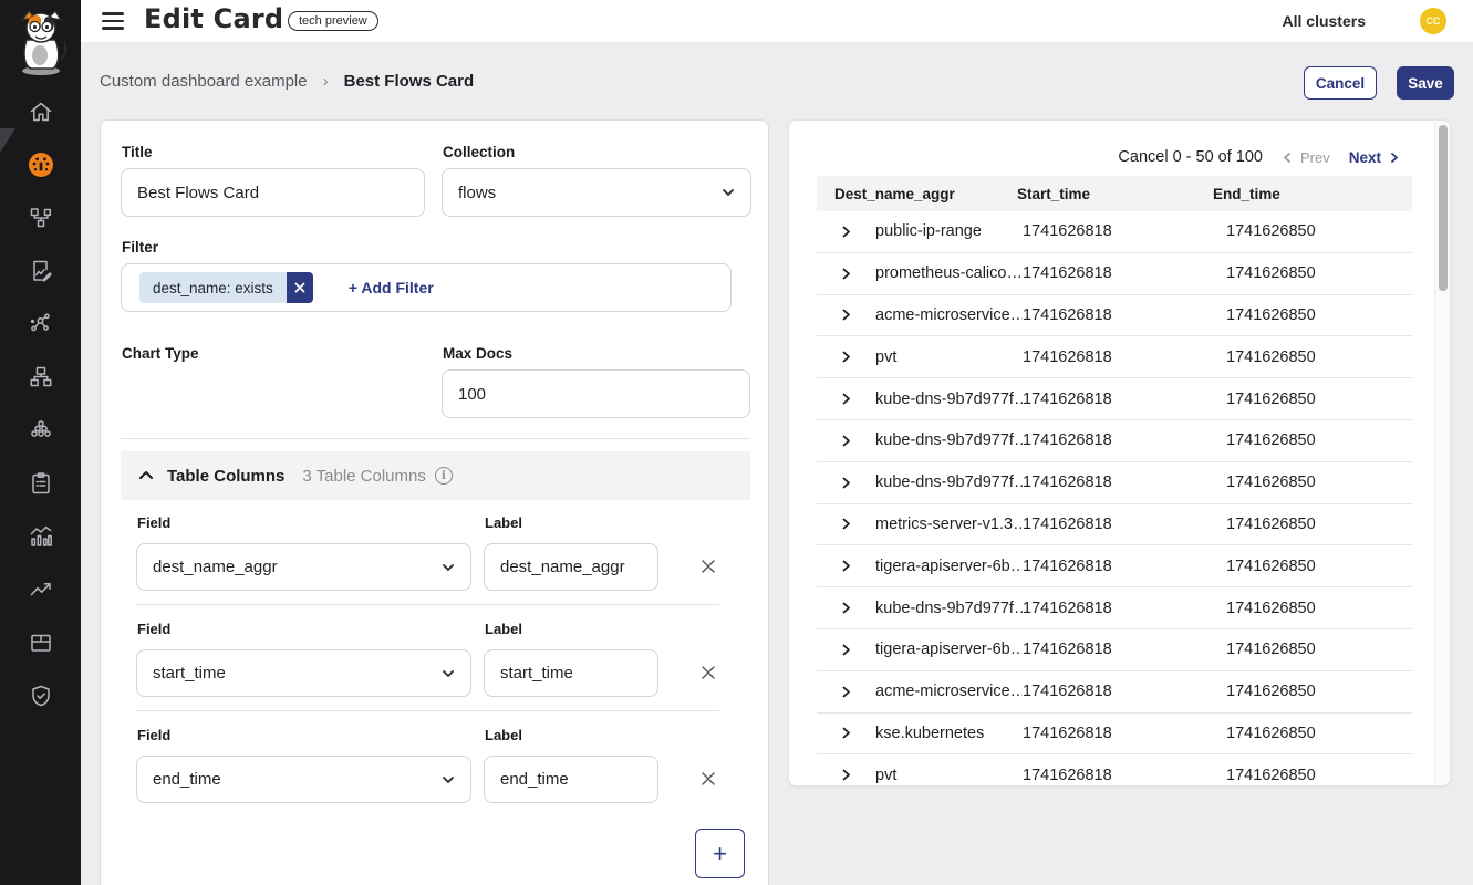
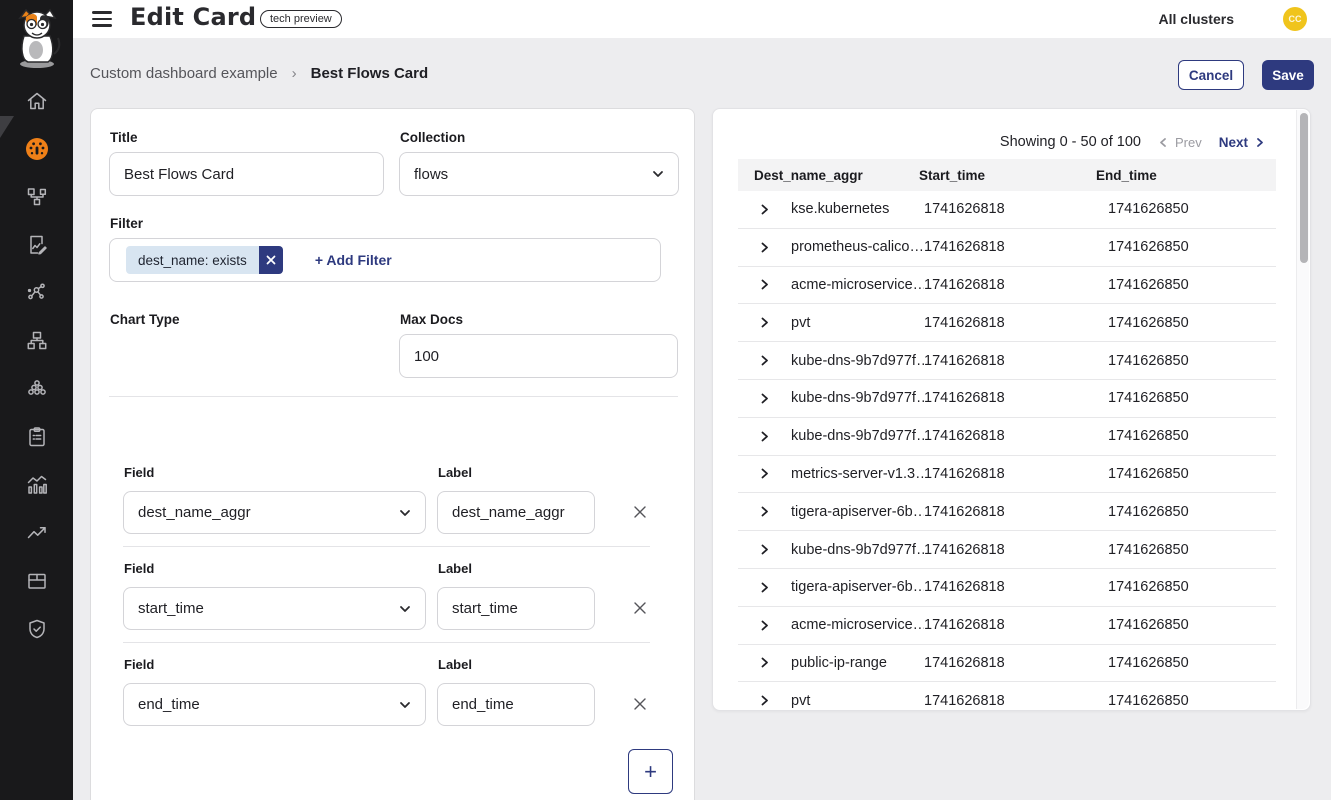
  Edit Card
  tech preview
  All clusters
  CC
  Custom dashboard example
  ›
  Best Flows Card
  Cancel
  Save
  Title
  Best Flows Card
  Collection
  flows
  Filter
  dest_name: exists
  + Add Filter
  Chart Type
  Max Docs
  100
- Table Columns
- 3 Table Columns
- i
  Field
  dest_name_aggr
  Label
  dest_name_aggr
  Field
  start_time
  Label
  start_time
  Field
  end_time
  Label
  end_time
  +
- Cancel 0 - 50 of 100
+ Showing 0 - 50 of 100
  Prev
  Next
  Dest_name_aggr
  Start_time
  End_time
- public-ip-range
+ kse.kubernetes
  1741626818
  1741626850
  prometheus-calico…
  1741626818
  1741626850
  acme-microservice…
  1741626818
  1741626850
  pvt
  1741626818
  1741626850
  kube-dns-9b7d977f…
  1741626818
  1741626850
  kube-dns-9b7d977f…
  1741626818
  1741626850
  kube-dns-9b7d977f…
  1741626818
  1741626850
  metrics-server-v1.3…
  1741626818
  1741626850
  tigera-apiserver-6b…
  1741626818
  1741626850
  kube-dns-9b7d977f…
  1741626818
  1741626850
  tigera-apiserver-6b…
  1741626818
  1741626850
  acme-microservice…
  1741626818
  1741626850
- kse.kubernetes
+ public-ip-range
  1741626818
  1741626850
  pvt
  1741626818
  1741626850
